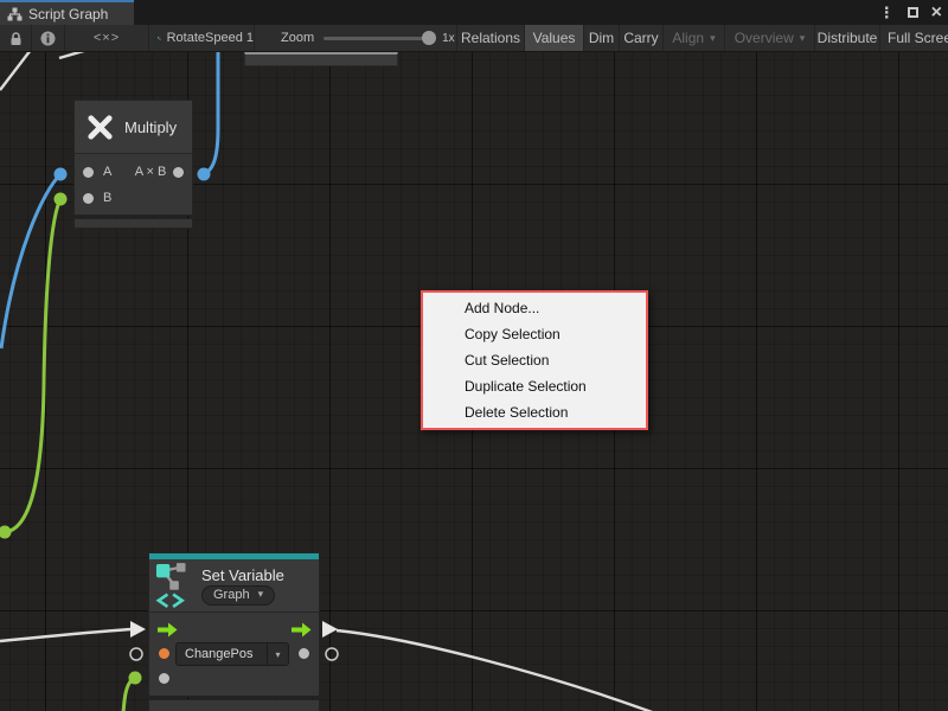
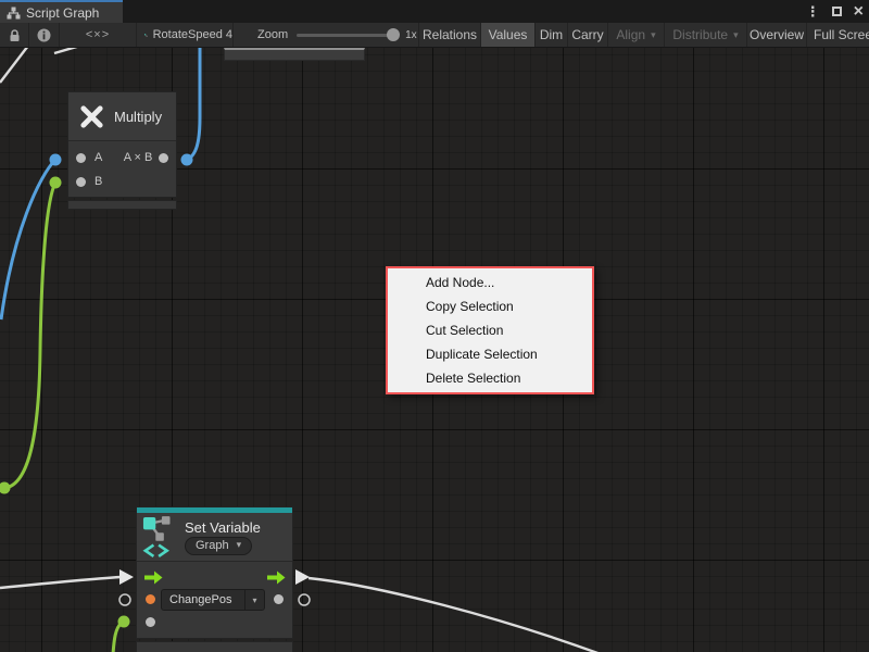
  Script Graph
  ⋮
  ×
  <×>
- RotateSpeed 1
+ RotateSpeed 4
  Zoom
  1x
  Relations
  Values
  Dim
  Carry
  Align
  ▾
- Overview
+ Distribute
  ▾
- Distribute
+ Overview
  Full Scre
  Multiply
  A
  A × B
  B
  Set Variable
  Graph
  ▾
  ChangePos
  ▾
  Add Node...
  Copy Selection
  Cut Selection
  Duplicate Selection
  Delete Selection
